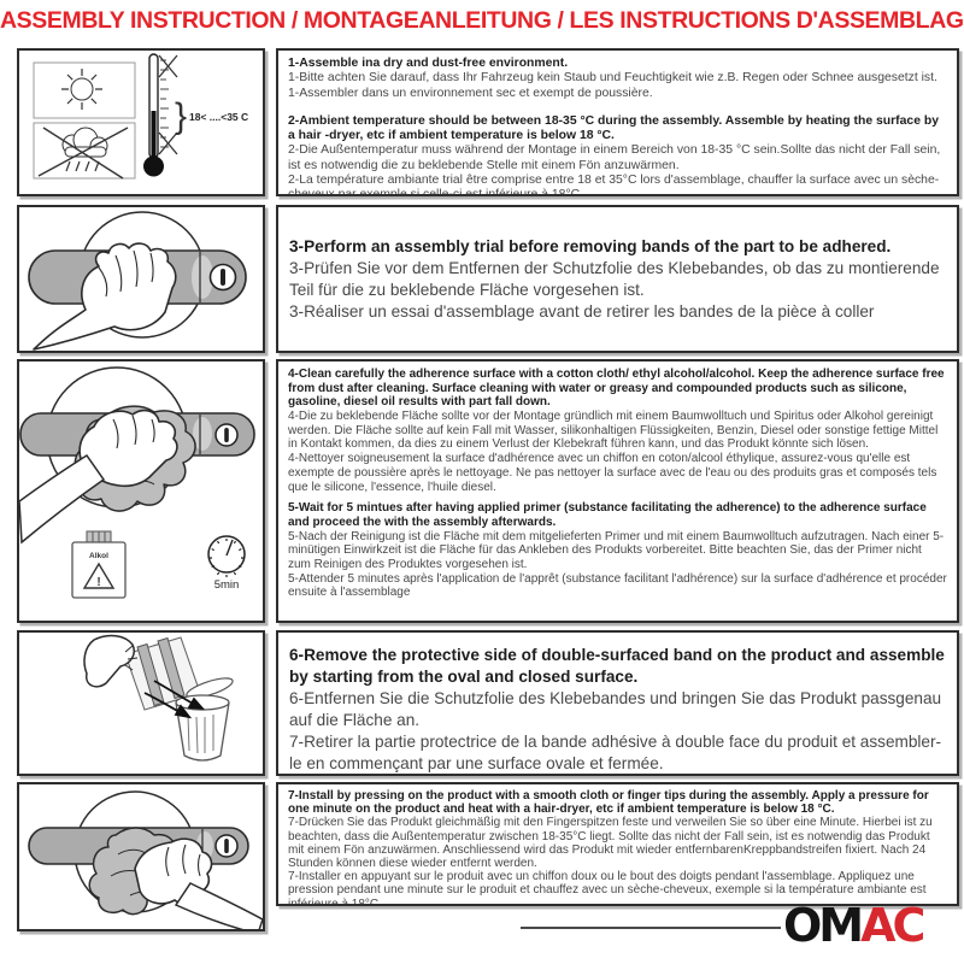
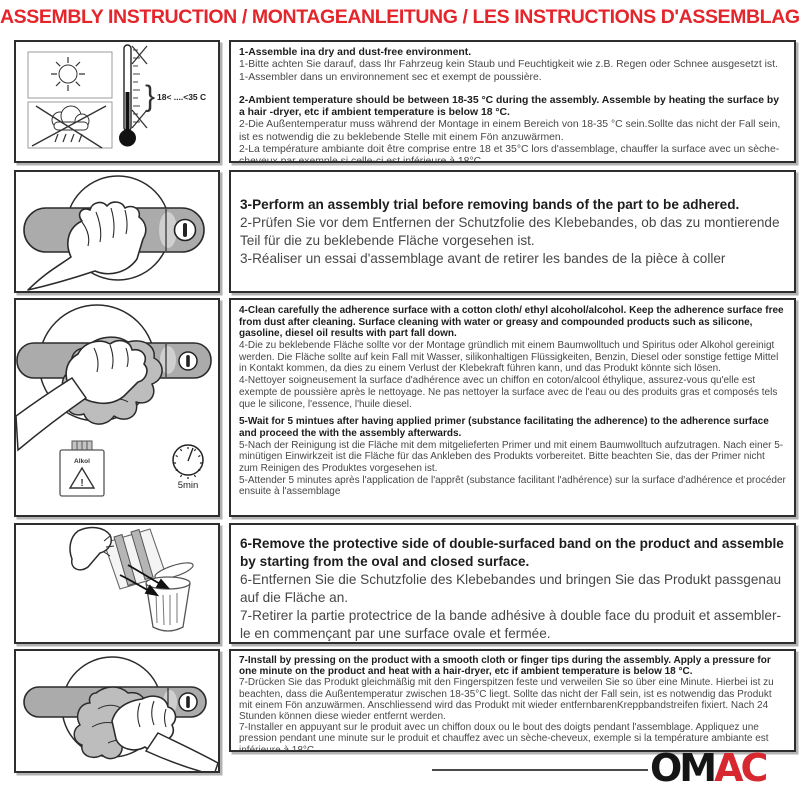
  ASSEMBLY INSTRUCTION / MONTAGEANLEITUNG / LES INSTRUCTIONS D'ASSEMBLAG
  }
  18< ....<35 C
  1-Assemble ina dry and dust-free environment.
  1-Bitte achten Sie darauf, dass Ihr Fahrzeug kein Staub und Feuchtigkeit wie z.B. Regen oder Schnee ausgesetzt ist.
  1-Assembler dans un environnement sec et exempt de poussière.
  2-Ambient temperature should be between 18-35 °C during the assembly. Assemble by heating the surface by a hair -dryer, etc if ambient temperature is below 18 °C.
  2-Die Außentemperatur muss während der Montage in einem Bereich von 18-35 °C sein.Sollte das nicht der Fall sein, ist es notwendig die zu beklebende Stelle mit einem Fön anzuwärmen.
- 2-La température ambiante trial être comprise entre 18 et 35°C lors d'assemblage, chauffer la surface avec un sèche-cheveux par exemple si celle-ci est inférieure à 18°C.
+ 2-La température ambiante doit être comprise entre 18 et 35°C lors d'assemblage, chauffer la surface avec un sèche-cheveux par exemple si celle-ci est inférieure à 18°C.
  3-Perform an assembly trial before removing bands of the part to be adhered.
- 3-Prüfen Sie vor dem Entfernen der Schutzfolie des Klebebandes, ob das zu montierende Teil für die zu beklebende Fläche vorgesehen ist.
+ 2-Prüfen Sie vor dem Entfernen der Schutzfolie des Klebebandes, ob das zu montierende Teil für die zu beklebende Fläche vorgesehen ist.
  3-Réaliser un essai d'assemblage avant de retirer les bandes de la pièce à coller
  !
  5min
  4-Clean carefully the adherence surface with a cotton cloth/ ethyl alcohol/alcohol. Keep the adherence surface free from dust after cleaning. Surface cleaning with water or greasy and compounded products such as silicone, gasoline, diesel oil results with part fall down.
  4-Die zu beklebende Fläche sollte vor der Montage gründlich mit einem Baumwolltuch und Spiritus oder Alkohol gereinigt werden. Die Fläche sollte auf kein Fall mit Wasser, silikonhaltigen Flüssigkeiten, Benzin, Diesel oder sonstige fettige Mittel in Kontakt kommen, da dies zu einem Verlust der Klebekraft führen kann, und das Produkt könnte sich lösen.
  4-Nettoyer soigneusement la surface d'adhérence avec un chiffon en coton/alcool éthylique, assurez-vous qu'elle est exempte de poussière après le nettoyage. Ne pas nettoyer la surface avec de l'eau ou des produits gras et composés tels que le silicone, l'essence, l'huile diesel.
  5-Wait for 5 mintues after having applied primer (substance facilitating the adherence) to the adherence surface and proceed the with the assembly afterwards.
  5-Nach der Reinigung ist die Fläche mit dem mitgelieferten Primer und mit einem Baumwolltuch aufzutragen. Nach einer 5-minütigen Einwirkzeit ist die Fläche für das Ankleben des Produkts vorbereitet. Bitte beachten Sie, das der Primer nicht zum Reinigen des Produktes vorgesehen ist.
  5-Attender 5 minutes après l'application de l'apprêt (substance facilitant l'adhérence) sur la surface d'adhérence et procéder ensuite à l'assemblage
  6-Remove the protective side of double-surfaced band on the product and assemble by starting from the oval and closed surface.
  6-Entfernen Sie die Schutzfolie des Klebebandes und bringen Sie das Produkt passgenau auf die Fläche an.
  7-Retirer la partie protectrice de la bande adhésive à double face du produit et assembler-le en commençant par une surface ovale et fermée.
  7-Install by pressing on the product with a smooth cloth or finger tips during the assembly. Apply a pressure for one minute on the product and heat with a hair-dryer, etc if ambient temperature is below 18 °C.
  7-Drücken Sie das Produkt gleichmäßig mit den Fingerspitzen feste und verweilen Sie so über eine Minute. Hierbei ist zu beachten, dass die Außentemperatur zwischen 18-35°C liegt. Sollte das nicht der Fall sein, ist es notwendig das Produkt mit einem Fön anzuwärmen. Anschliessend wird das Produkt mit wieder entfernbarenKreppbandstreifen fixiert. Nach 24 Stunden können diese wieder entfernt werden.
  7-Installer en appuyant sur le produit avec un chiffon doux ou le bout des doigts pendant l'assemblage. Appliquez une pression pendant une minute sur le produit et chauffez avec un sèche-cheveux, exemple si la température ambiante est inférieure à 18°C
  OMAC
